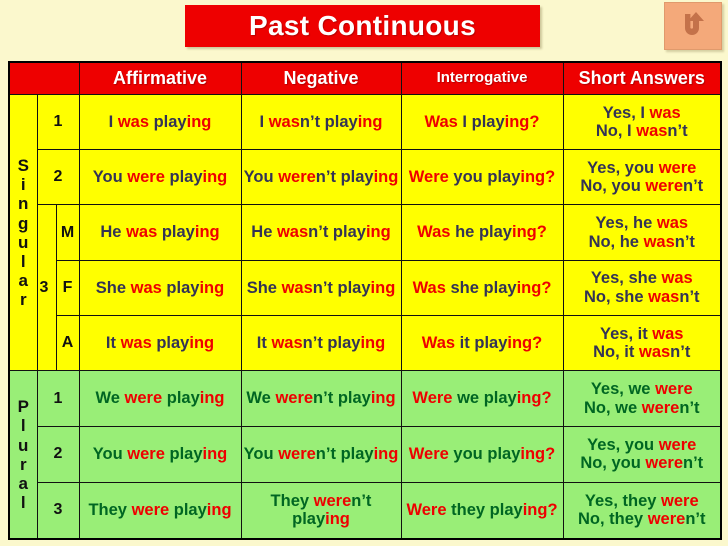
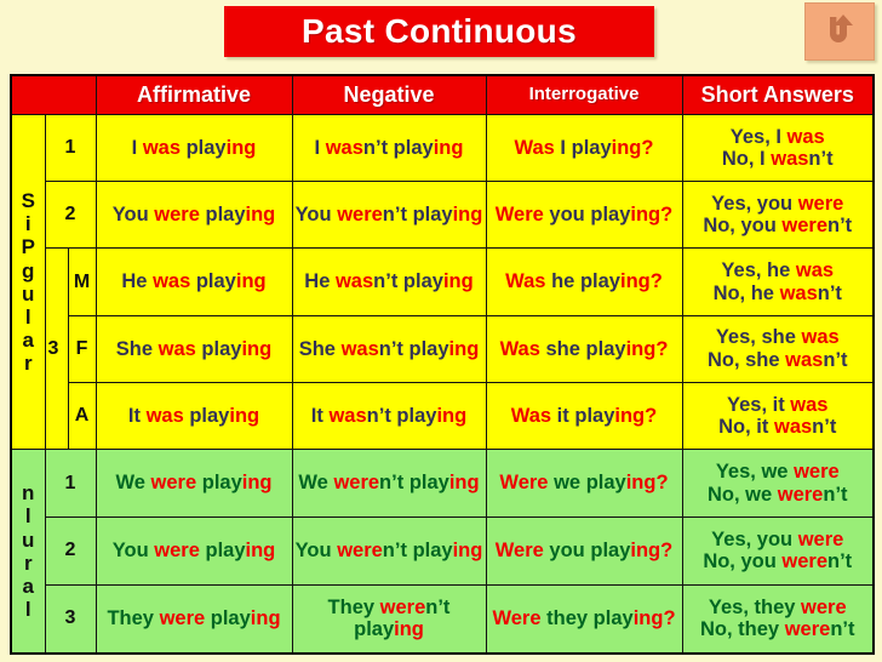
  Past Continuous
  	Affirmative	Negative	Interrogative	Short Answers
- Singular	1	I was playing	I wasn’t playing	Was I playing?	Yes, I wasNo, I wasn’t
+ SiPgular	1	I was playing	I wasn’t playing	Was I playing?	Yes, I wasNo, I wasn’t
  2	You were playing	You weren’t playing	Were you playing?	Yes, you wereNo, you weren’t
  3	M	He was playing	He wasn’t playing	Was he playing?	Yes, he wasNo, he wasn’t
  F	She was playing	She wasn’t playing	Was she playing?	Yes, she wasNo, she wasn’t
  A	It was playing	It wasn’t playing	Was it playing?	Yes, it wasNo, it wasn’t
- Plural	1	We were playing	We weren’t playing	Were we playing?	Yes, we wereNo, we weren’t
+ nlural	1	We were playing	We weren’t playing	Were we playing?	Yes, we wereNo, we weren’t
  2	You were playing	You weren’t playing	Were you playing?	Yes, you wereNo, you weren’t
  3	They were playing	They weren’t playing	Were they playing?	Yes, they wereNo, they weren’t
